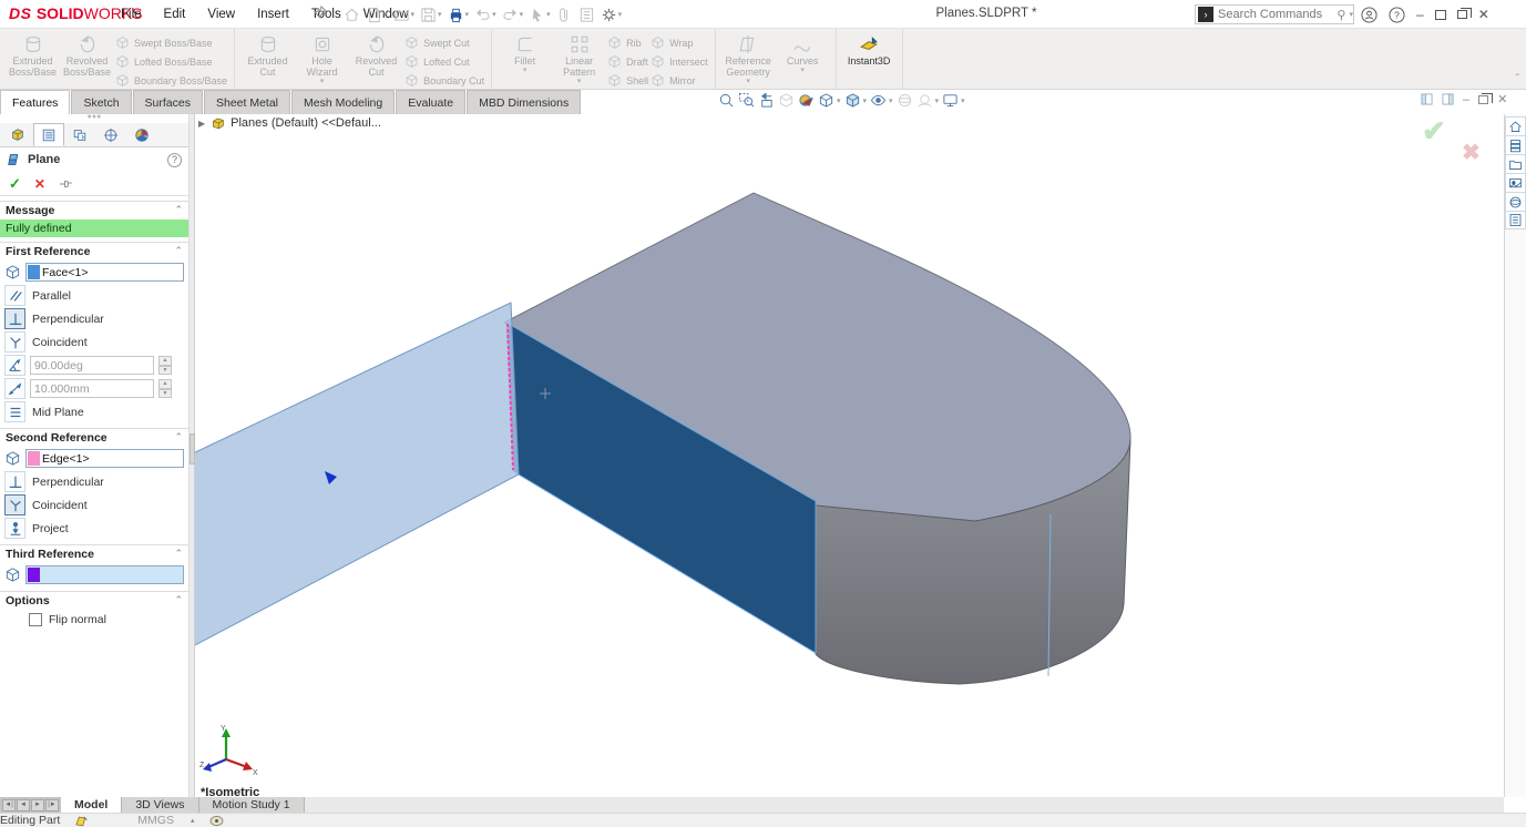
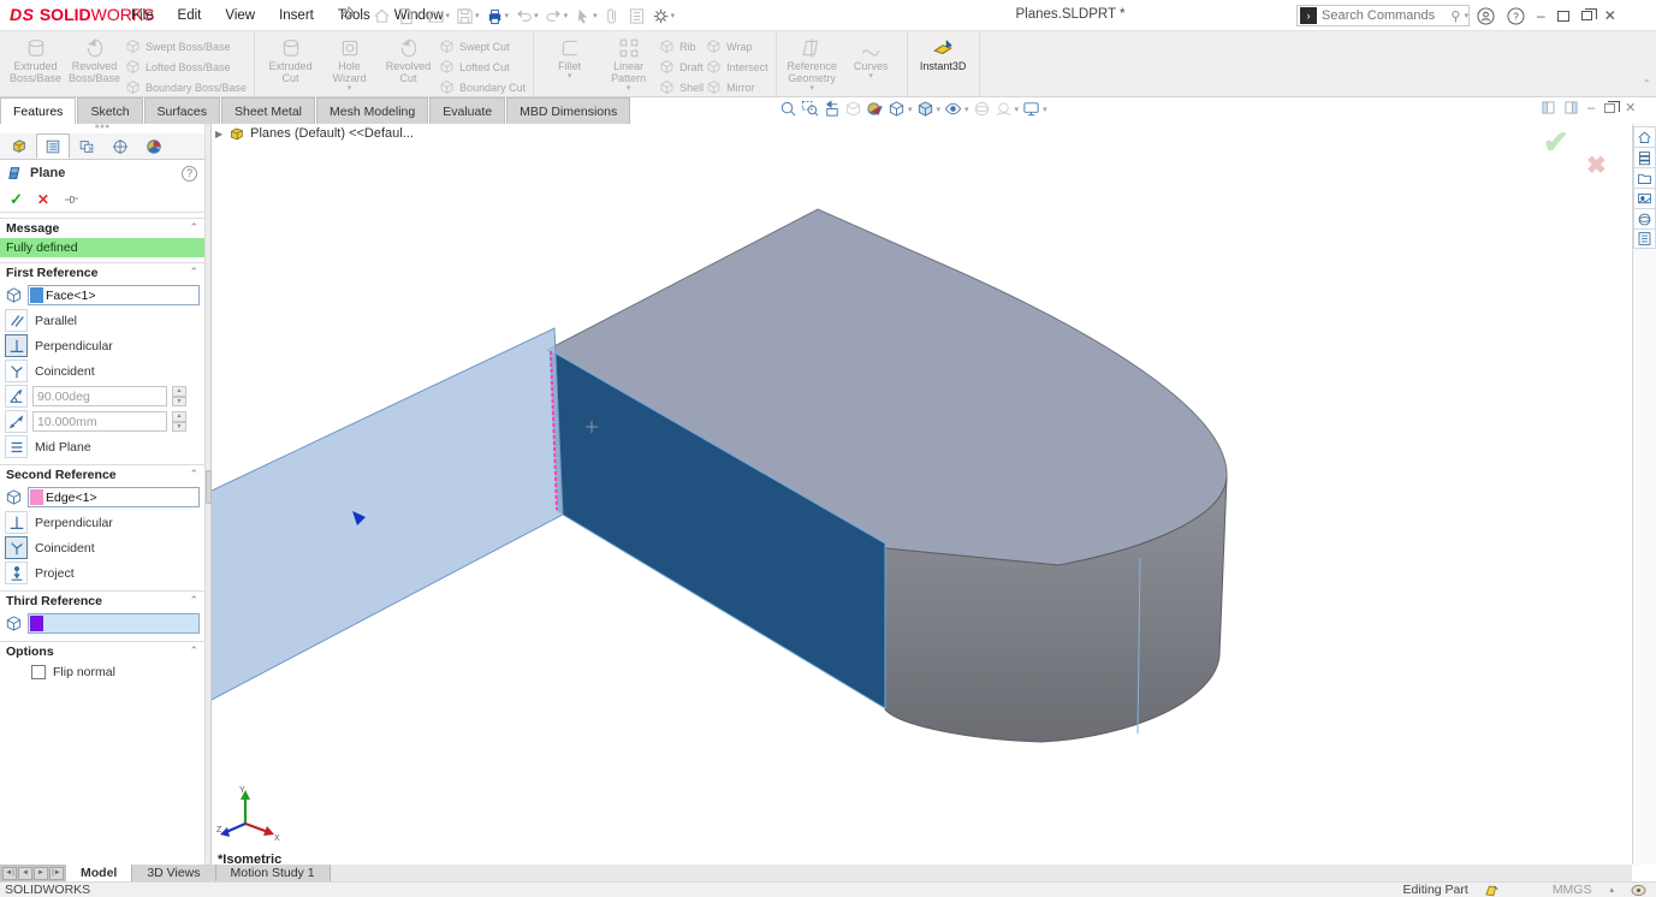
  DS SOLIDWORKS
  File
  Edit
  View
  Insert
  Tols
  Window
  Planes.SLDPRT *
  ›
  Search Commands
  ⚲
  ?
  –
  ✕
  Extruded
  Boss/Base
  Revolved
  Boss/Base
  Swept Boss/Base
  Lofted Boss/Base
  Boundary Boss/Base
  Extruded
  Cut
  Hole
  Wizard
  Revolved
  Cut
  Swept Cut
  Lofted Cut
  Boundary Cut
  Fillet
  Linear
  Pattern
  Rib
  Draft
  Shell
  Wrap
  Intersect
  Mirror
  Reference
  Geometry
  Curves
  Instant3D
  ˆ
  Features
  Sketch
  Surfaces
  Sheet Metal
  Mesh Modeling
  Evaluate
  MBD Dimensions
  –
  ✕
  Plane
  ?
  ✓
  ✕
  Message
  ⌃
  Fully defined
  First Reference
  ⌃
  Face<1>
  Parallel
  Perpendicular
  Coincident
  90.00deg
  10.000mm
  Mid Plane
  Second Reference
  ⌃
  Edge<1>
  Perpendicular
  Coincident
  Project
  Third Reference
  ⌃
  Options
  ⌃
  Flip normal
  ▶
  Planes (Default) <<Defaul...
  ✔
  ✖
  *Isometric
  Model
  3D Views
  Motion Study 1
+ SOLIDWORKS
  Editing Part
  MMGS
